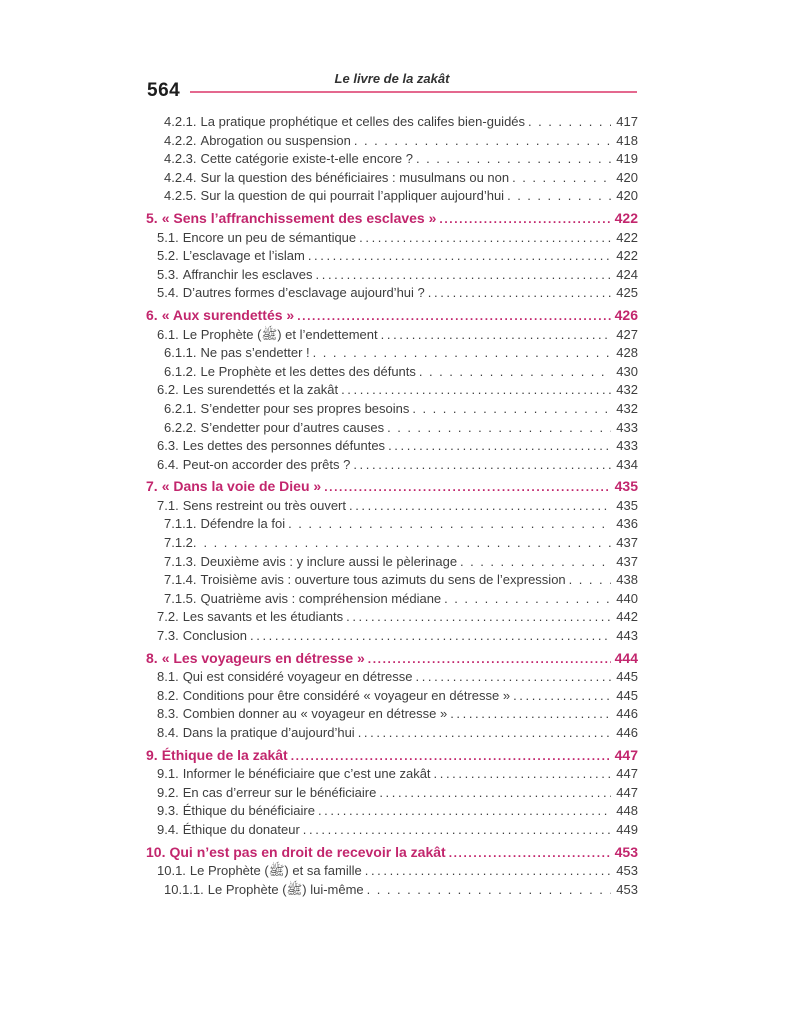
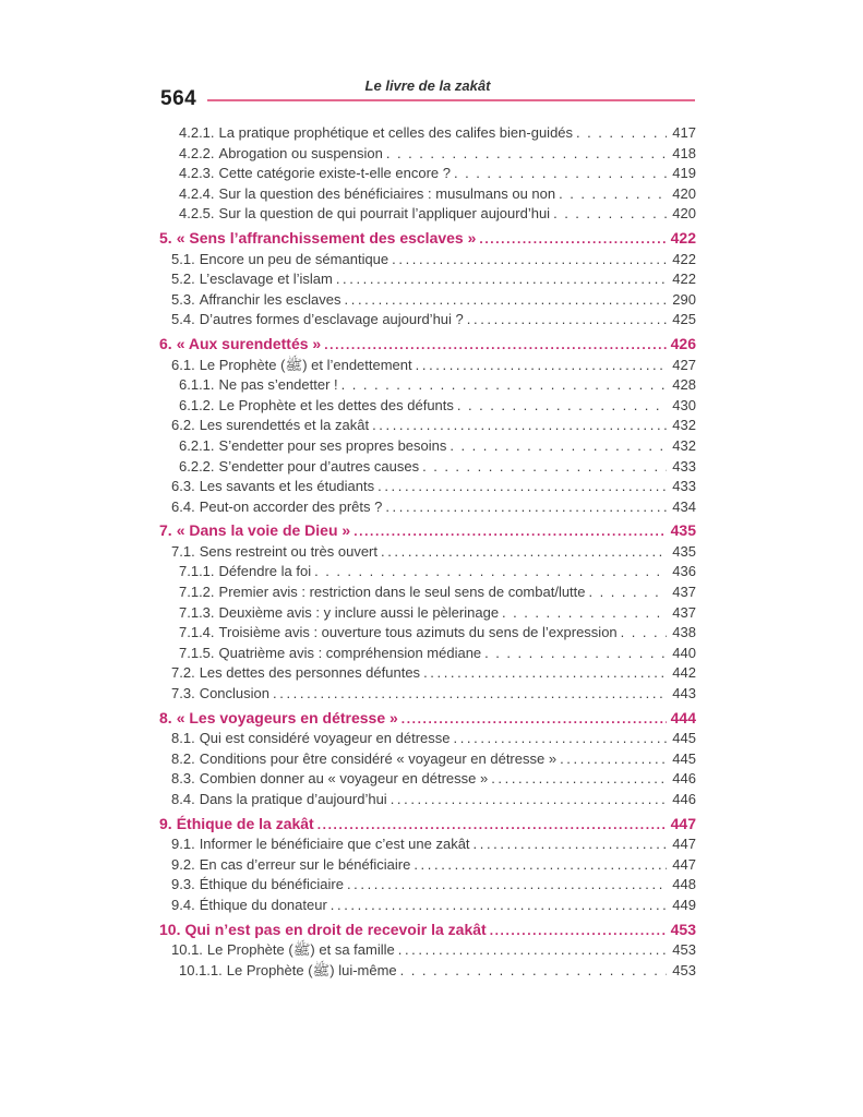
  Le livre de la zakât
  564
  4.2.1.
  La pratique prophétique et celles des califes bien-guidés
  417
  4.2.2.
  Abrogation ou suspension
  418
  4.2.3.
  Cette catégorie existe-t-elle encore ?
  419
  4.2.4.
  Sur la question des bénéficiaires : musulmans ou non
  420
  4.2.5.
  Sur la question de qui pourrait l’appliquer aujourd’hui
  420
  5.
  « Sens l’affranchissement des esclaves »
  422
  5.1.
  Encore un peu de sémantique
  422
  5.2.
  L’esclavage et l’islam
  422
  5.3.
  Affranchir les esclaves
- 424
+ 290
  5.4.
  D’autres formes d’esclavage aujourd’hui ?
  425
  6.
  « Aux surendettés »
  426
  6.1.
  Le Prophète (ﷺ) et l’endettement
  427
  6.1.1.
  Ne pas s’endetter !
  428
  6.1.2.
  Le Prophète et les dettes des défunts
  430
  6.2.
  Les surendettés et la zakât
  432
  6.2.1.
  S’endetter pour ses propres besoins
  432
  6.2.2.
  S’endetter pour d’autres causes
  433
  6.3.
- Les dettes des personnes défuntes
+ Les savants et les étudiants
  433
  6.4.
  Peut-on accorder des prêts ?
  434
  7.
  « Dans la voie de Dieu »
  435
  7.1.
  Sens restreint ou très ouvert
  435
  7.1.1.
  Défendre la foi
  436
  7.1.2.
+ Premier avis : restriction dans le seul sens de combat/lutte
  437
  7.1.3.
  Deuxième avis : y inclure aussi le pèlerinage
  437
  7.1.4.
  Troisième avis : ouverture tous azimuts du sens de l’expression
  438
  7.1.5.
  Quatrième avis : compréhension médiane
  440
  7.2.
- Les savants et les étudiants
+ Les dettes des personnes défuntes
  442
  7.3.
  Conclusion
  443
  8.
  « Les voyageurs en détresse »
  444
  8.1.
  Qui est considéré voyageur en détresse
  445
  8.2.
  Conditions pour être considéré « voyageur en détresse »
  445
  8.3.
  Combien donner au « voyageur en détresse »
  446
  8.4.
  Dans la pratique d’aujourd’hui
  446
  9.
  Éthique de la zakât
  447
  9.1.
  Informer le bénéficiaire que c’est une zakât
  447
  9.2.
  En cas d’erreur sur le bénéficiaire
  447
  9.3.
  Éthique du bénéficiaire
  448
  9.4.
  Éthique du donateur
  449
  10.
  Qui n’est pas en droit de recevoir la zakât
  453
  10.1.
  Le Prophète (ﷺ) et sa famille
  453
  10.1.1.
  Le Prophète (ﷺ) lui-même
  453
